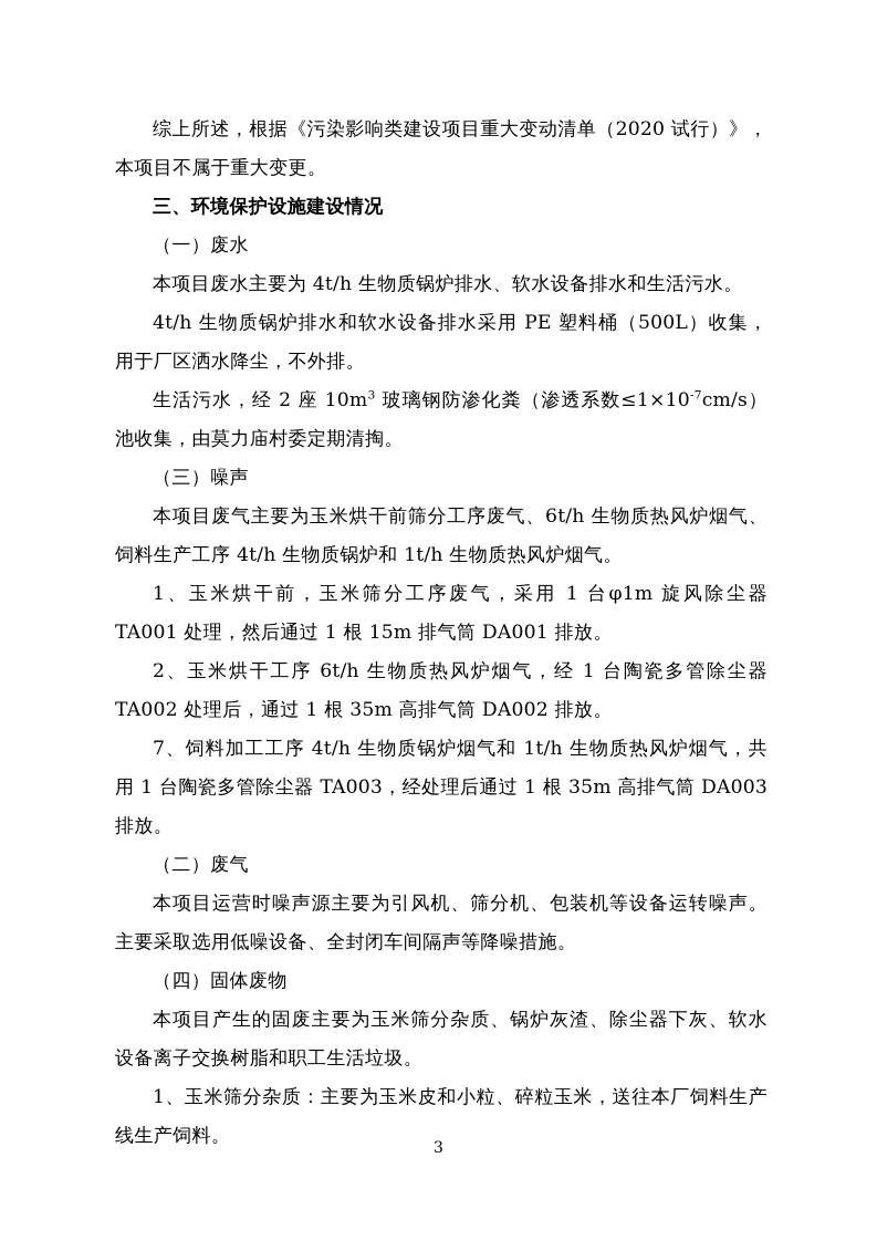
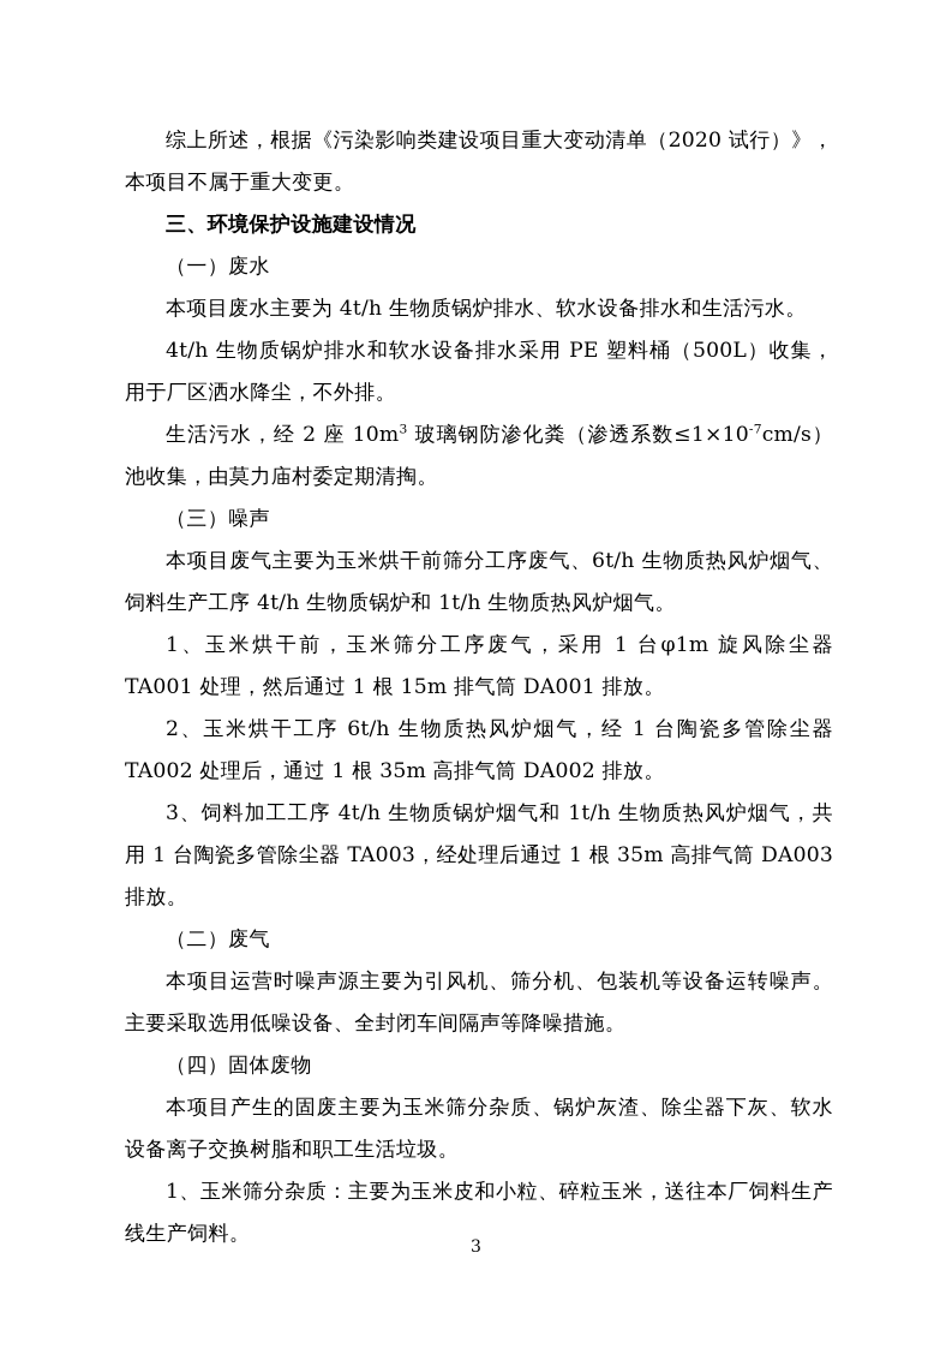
  综上所述，根据《污染影响类建设项目重大变动清单（2020 试行）》，本项目不属于重大变更。
  三、环境保护设施建设情况
  （一）废水
  本项目废水主要为 4t/h 生物质锅炉排水、软水设备排水和生活污水。
  4t/h 生物质锅炉排水和软水设备排水采用 PE 塑料桶（500L）收集，用于厂区洒水降尘，不外排。
  生活污水，经 2 座 10m3 玻璃钢防渗化粪（渗透系数≤1×10-7cm/s）池收集，由莫力庙村委定期清掏。
  （三）噪声
  本项目废气主要为玉米烘干前筛分工序废气、6t/h 生物质热风炉烟气、饲料生产工序 4t/h 生物质锅炉和 1t/h 生物质热风炉烟气。
  1、玉米烘干前，玉米筛分工序废气，采用 1 台φ1m 旋风除尘器 TA001 处理，然后通过 1 根 15m 排气筒 DA001 排放。
  2、玉米烘干工序 6t/h 生物质热风炉烟气，经 1 台陶瓷多管除尘器 TA002 处理后，通过 1 根 35m 高排气筒 DA002 排放。
- 7、饲料加工工序 4t/h 生物质锅炉烟气和 1t/h 生物质热风炉烟气，共用 1 台陶瓷多管除尘器 TA003，经处理后通过 1 根 35m 高排气筒 DA003 排放。
+ 3、饲料加工工序 4t/h 生物质锅炉烟气和 1t/h 生物质热风炉烟气，共用 1 台陶瓷多管除尘器 TA003，经处理后通过 1 根 35m 高排气筒 DA003 排放。
  （二）废气
  本项目运营时噪声源主要为引风机、筛分机、包装机等设备运转噪声。主要采取选用低噪设备、全封闭车间隔声等降噪措施。
  （四）固体废物
  本项目产生的固废主要为玉米筛分杂质、锅炉灰渣、除尘器下灰、软水设备离子交换树脂和职工生活垃圾。
  1、玉米筛分杂质：主要为玉米皮和小粒、碎粒玉米，送往本厂饲料生产线生产饲料。
  3
